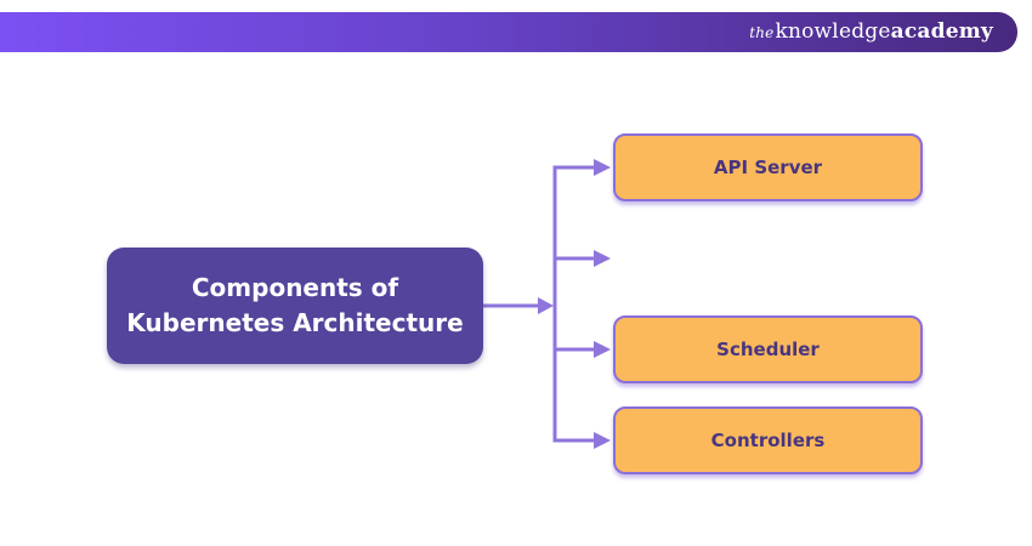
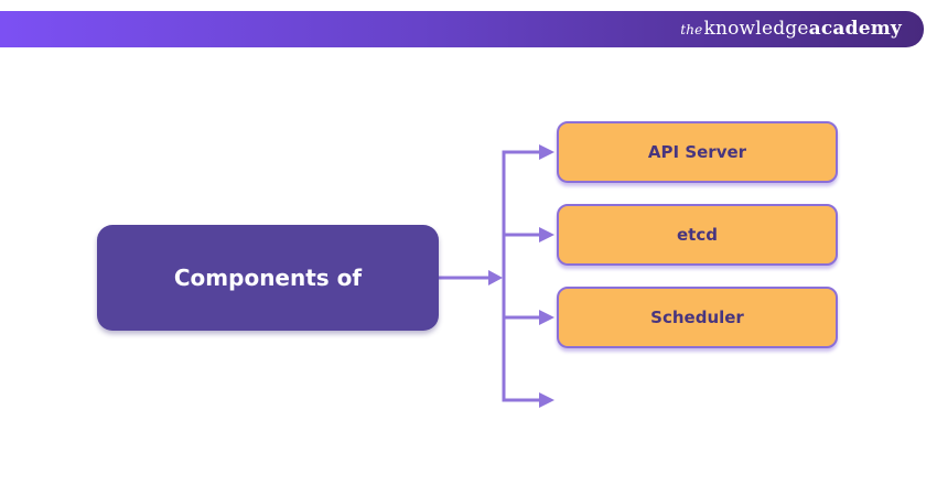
  theknowledgeacademy
  Components of
- Kubernetes Architecture
  API Server
+ etcd
  Scheduler
- Controllers
